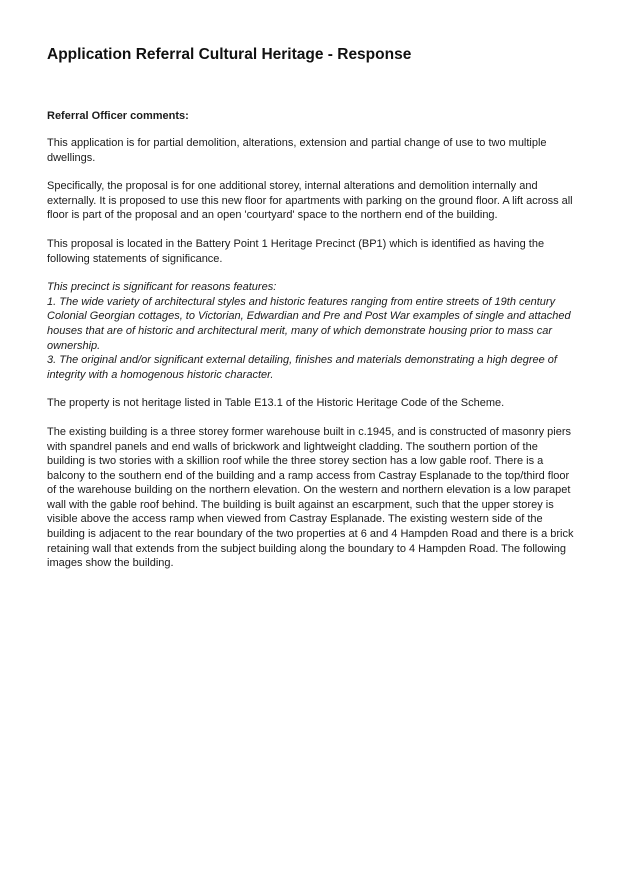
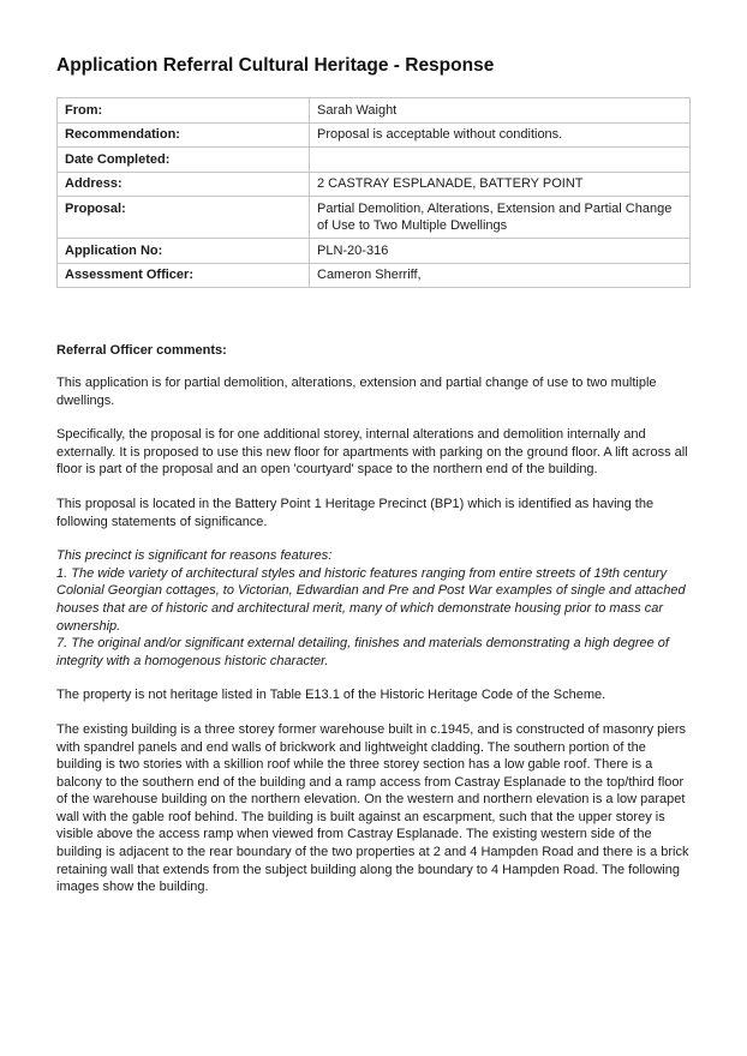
  Application Referral Cultural Heritage - Response
+ From:	Sarah Waight
+ Recommendation:	Proposal is acceptable without conditions.
+ Date Completed:
+ Address:	2 CASTRAY ESPLANADE, BATTERY POINT
+ Proposal:	Partial Demolition, Alterations, Extension and Partial Change of Use to Two Multiple Dwellings
+ Application No:	PLN-20-316
+ Assessment Officer:	Cameron Sherriff,
  Referral Officer comments:
  This application is for partial demolition, alterations, extension and partial change of use to two multiple dwellings.
  Specifically, the proposal is for one additional storey, internal alterations and demolition internally and externally. It is proposed to use this new floor for apartments with parking on the ground floor. A lift across all floor is part of the proposal and an open 'courtyard' space to the northern end of the building.
  This proposal is located in the Battery Point 1 Heritage Precinct (BP1) which is identified as having the following statements of significance.
  This precinct is significant for reasons features:
  1. The wide variety of architectural styles and historic features ranging from entire streets of 19th century Colonial Georgian cottages, to Victorian, Edwardian and Pre and Post War examples of single and attached houses that are of historic and architectural merit, many of which demonstrate housing prior to mass car ownership.
- 3. The original and/or significant external detailing, finishes and materials demonstrating a high degree of integrity with a homogenous historic character.
+ 7. The original and/or significant external detailing, finishes and materials demonstrating a high degree of integrity with a homogenous historic character.
  The property is not heritage listed in Table E13.1 of the Historic Heritage Code of the Scheme.
- The existing building is a three storey former warehouse built in c.1945, and is constructed of masonry piers with spandrel panels and end walls of brickwork and lightweight cladding. The southern portion of the building is two stories with a skillion roof while the three storey section has a low gable roof. There is a balcony to the southern end of the building and a ramp access from Castray Esplanade to the top/third floor of the warehouse building on the northern elevation. On the western and northern elevation is a low parapet wall with the gable roof behind. The building is built against an escarpment, such that the upper storey is visible above the access ramp when viewed from Castray Esplanade. The existing western side of the building is adjacent to the rear boundary of the two properties at 6 and 4 Hampden Road and there is a brick retaining wall that extends from the subject building along the boundary to 4 Hampden Road. The following images show the building.
+ The existing building is a three storey former warehouse built in c.1945, and is constructed of masonry piers with spandrel panels and end walls of brickwork and lightweight cladding. The southern portion of the building is two stories with a skillion roof while the three storey section has a low gable roof. There is a balcony to the southern end of the building and a ramp access from Castray Esplanade to the top/third floor of the warehouse building on the northern elevation. On the western and northern elevation is a low parapet wall with the gable roof behind. The building is built against an escarpment, such that the upper storey is visible above the access ramp when viewed from Castray Esplanade. The existing western side of the building is adjacent to the rear boundary of the two properties at 2 and 4 Hampden Road and there is a brick retaining wall that extends from the subject building along the boundary to 4 Hampden Road. The following images show the building.
